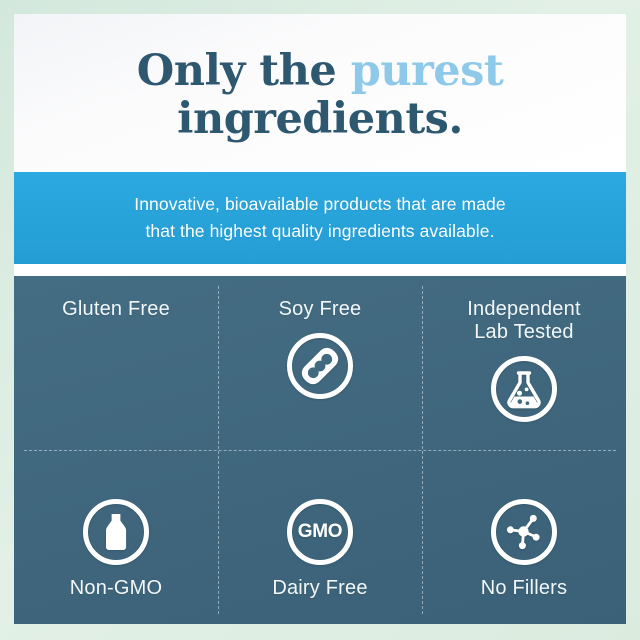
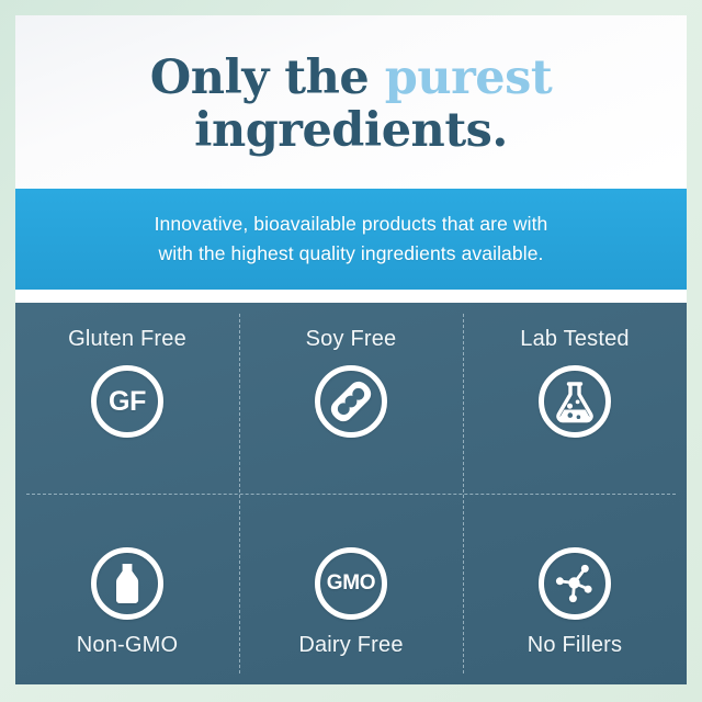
  Only the purest
  ingredients.
- Innovative, bioavailable products that are made
+ Innovative, bioavailable products that are with
- that the highest quality ingredients available.
+ with the highest quality ingredients available.
  Gluten Free
+ GF
  Soy Free
- Independent
  Lab Tested
  Non-GMO
  GMO
  Dairy Free
  No Fillers
